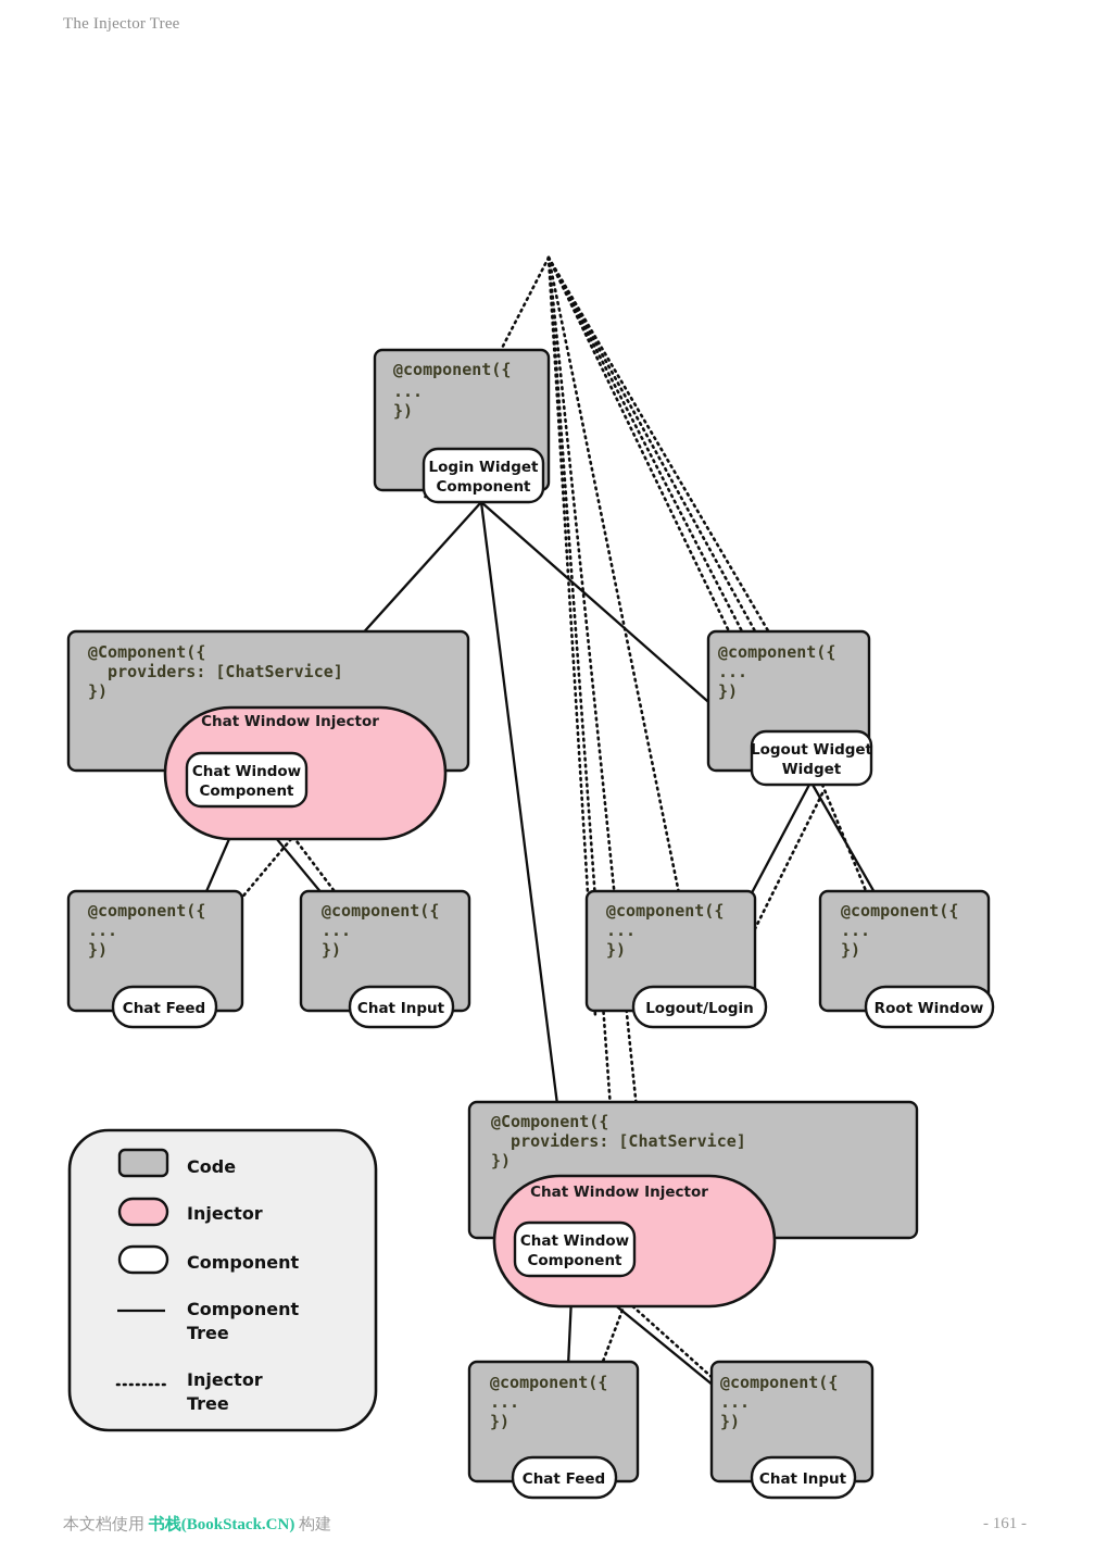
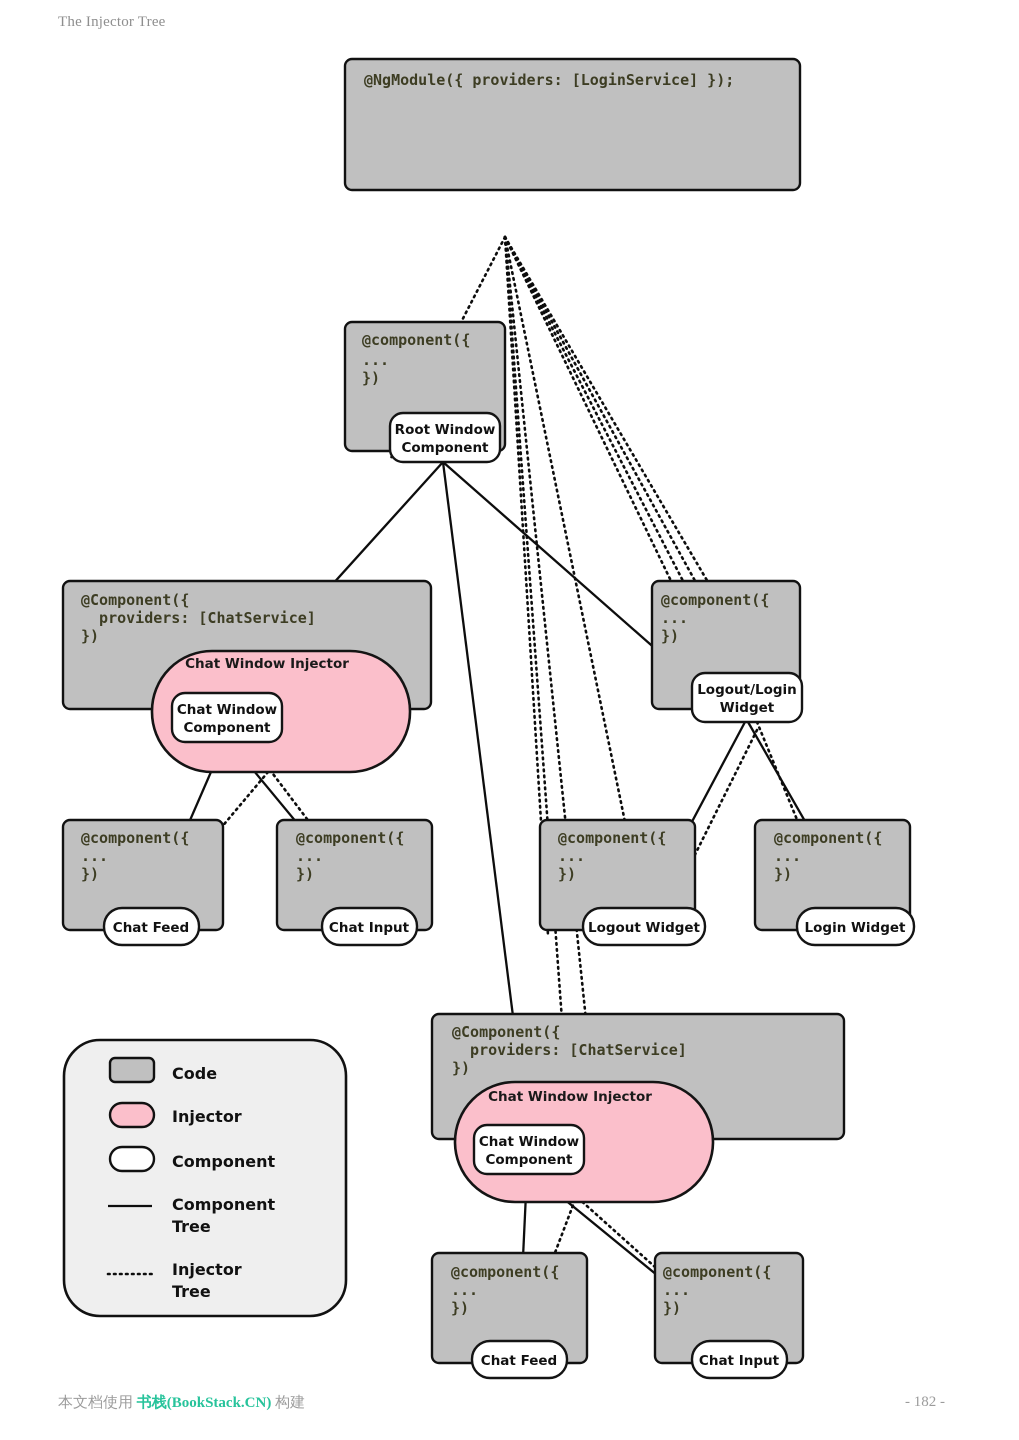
  The Injector Tree
+ @NgModule({ providers: [LoginService] });
  @component({
  ...
  })
- Login Widget
+ Root Window
  Component
  @Component({
  providers: [ChatService]
  })
  Chat Window Injector
  Chat Window
  Component
  @component({
  ...
  })
- Logout Widget
+ Logout/Login
  Widget
  @component({
  ...
  })
  Chat Feed
  @component({
  ...
  })
  Chat Input
  @component({
  ...
  })
- Logout/Login
+ Logout Widget
  @component({
  ...
  })
- Root Window
+ Login Widget
  @Component({
  providers: [ChatService]
  })
  Chat Window Injector
  Chat Window
  Component
  @component({
  ...
  })
  Chat Feed
  @component({
  ...
  })
  Chat Input
  Code
  Injector
  Component
  Component
  Tree
  Injector
  Tree
  本文档使用 书栈(BookStack.CN) 构建
- - 161 -
+ - 182 -
